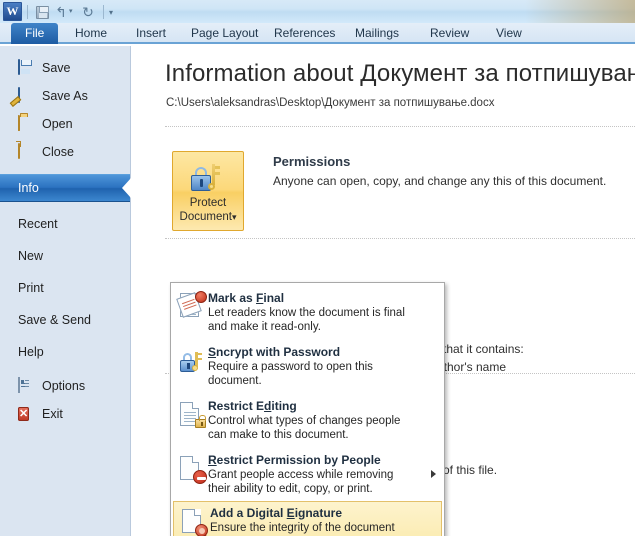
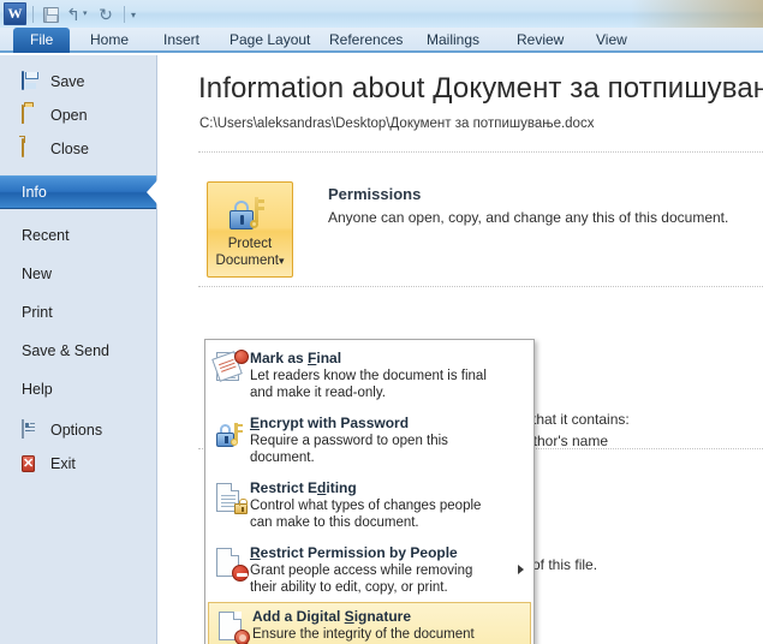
  W
  ↰
  ↻
  ▾
  File
  Home
  Insert
  Page Layout
  References
  Mailings
  Review
  View
  Save
- Save As
  Open
  Close
  Info
  Recent
  New
  Print
  Save & Send
  Help
  Options
  ✕
  Exit
  Information about Документ за потпишува
  C:\Users\aleksandras\Desktop\Документ за потпишување.docx
  Protect
  Document▾
  Permissions
  Anyone can open, copy, and change any this of this document.
  hat it contains:
  thor's name
  of this file.
  Mark as Final
  Let readers know the document is final
  and make it read-only.
- Sncrypt with Password
+ Encrypt with Password
  Require a password to open this
  document.
  Restrict Editing
  Control what types of changes people
  can make to this document.
  Restrict Permission by People
  Grant people access while removing
  their ability to edit, copy, or print.
- Add a Digital Eignature
+ Add a Digital Signature
  Ensure the integrity of the document
